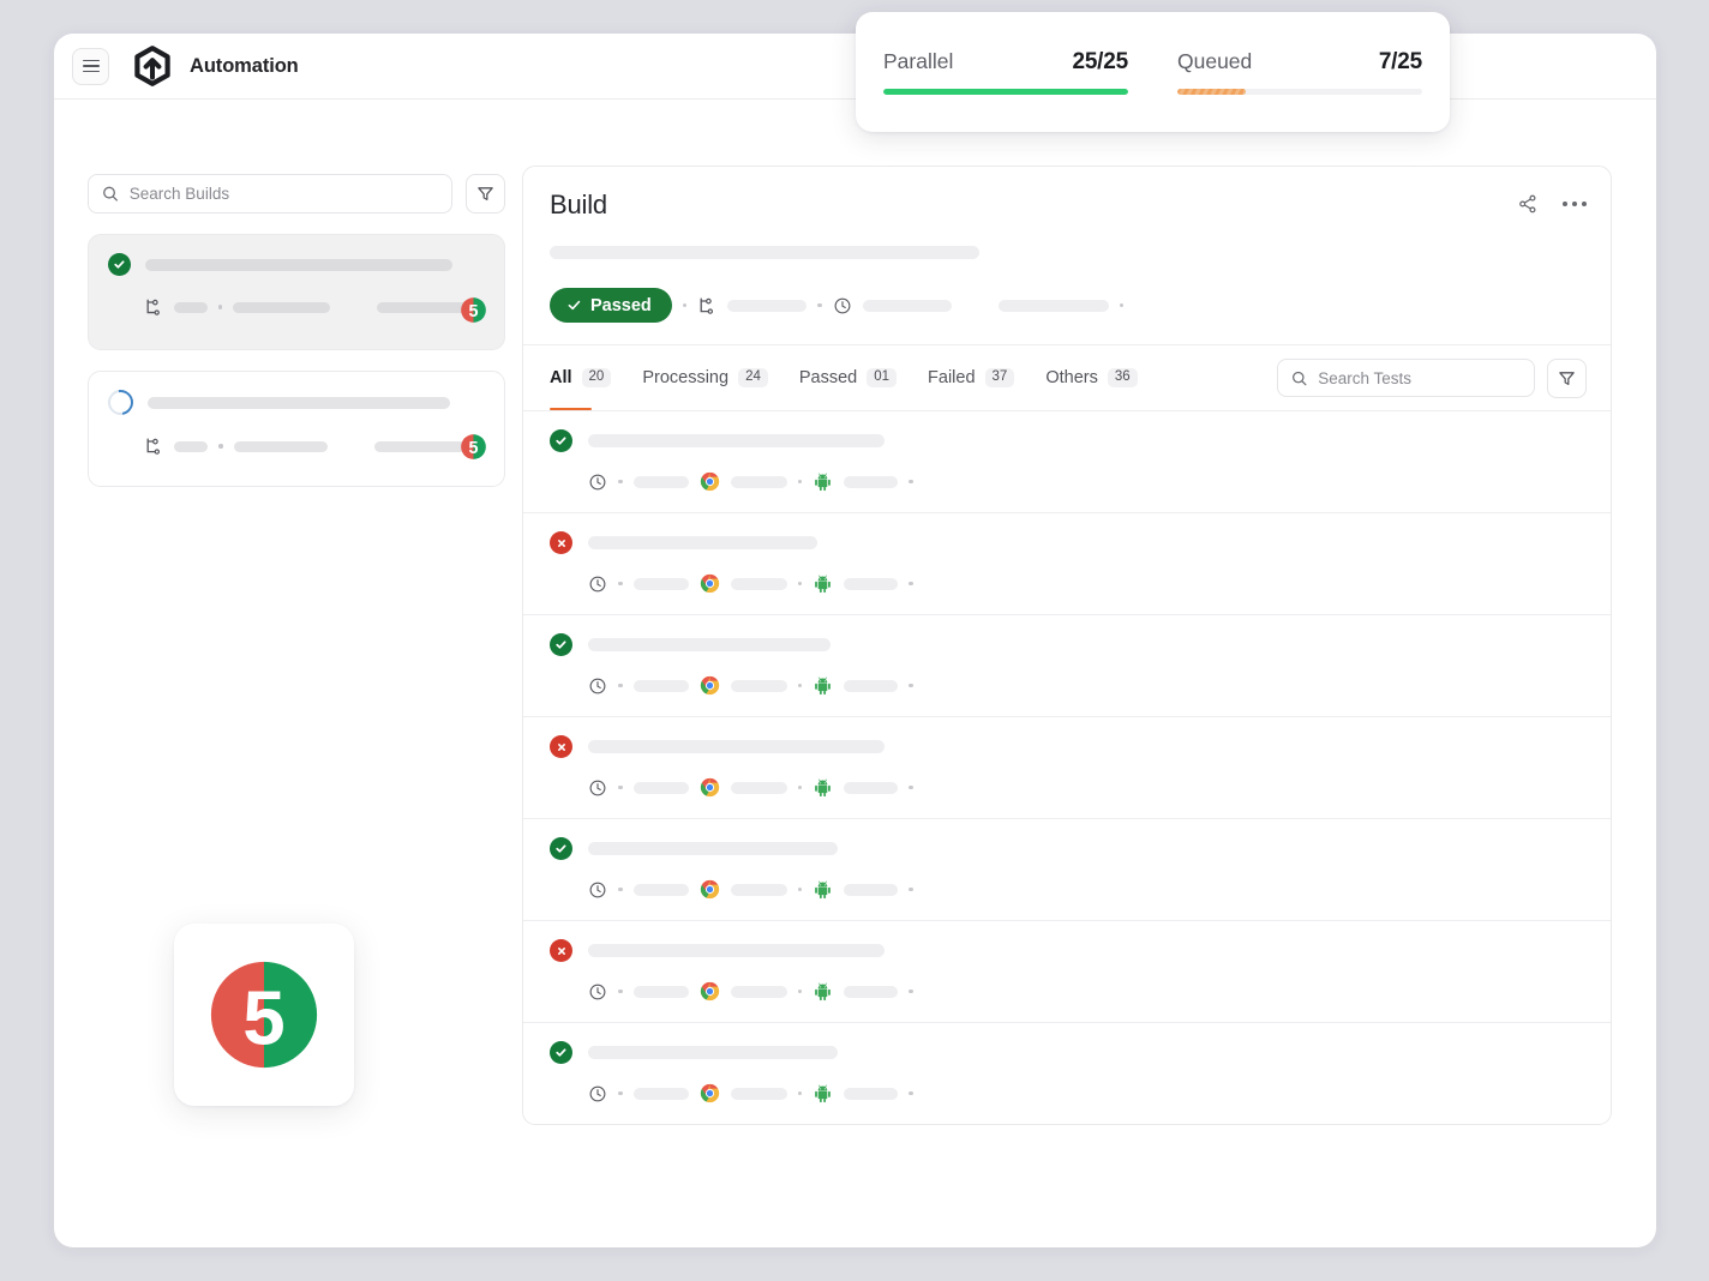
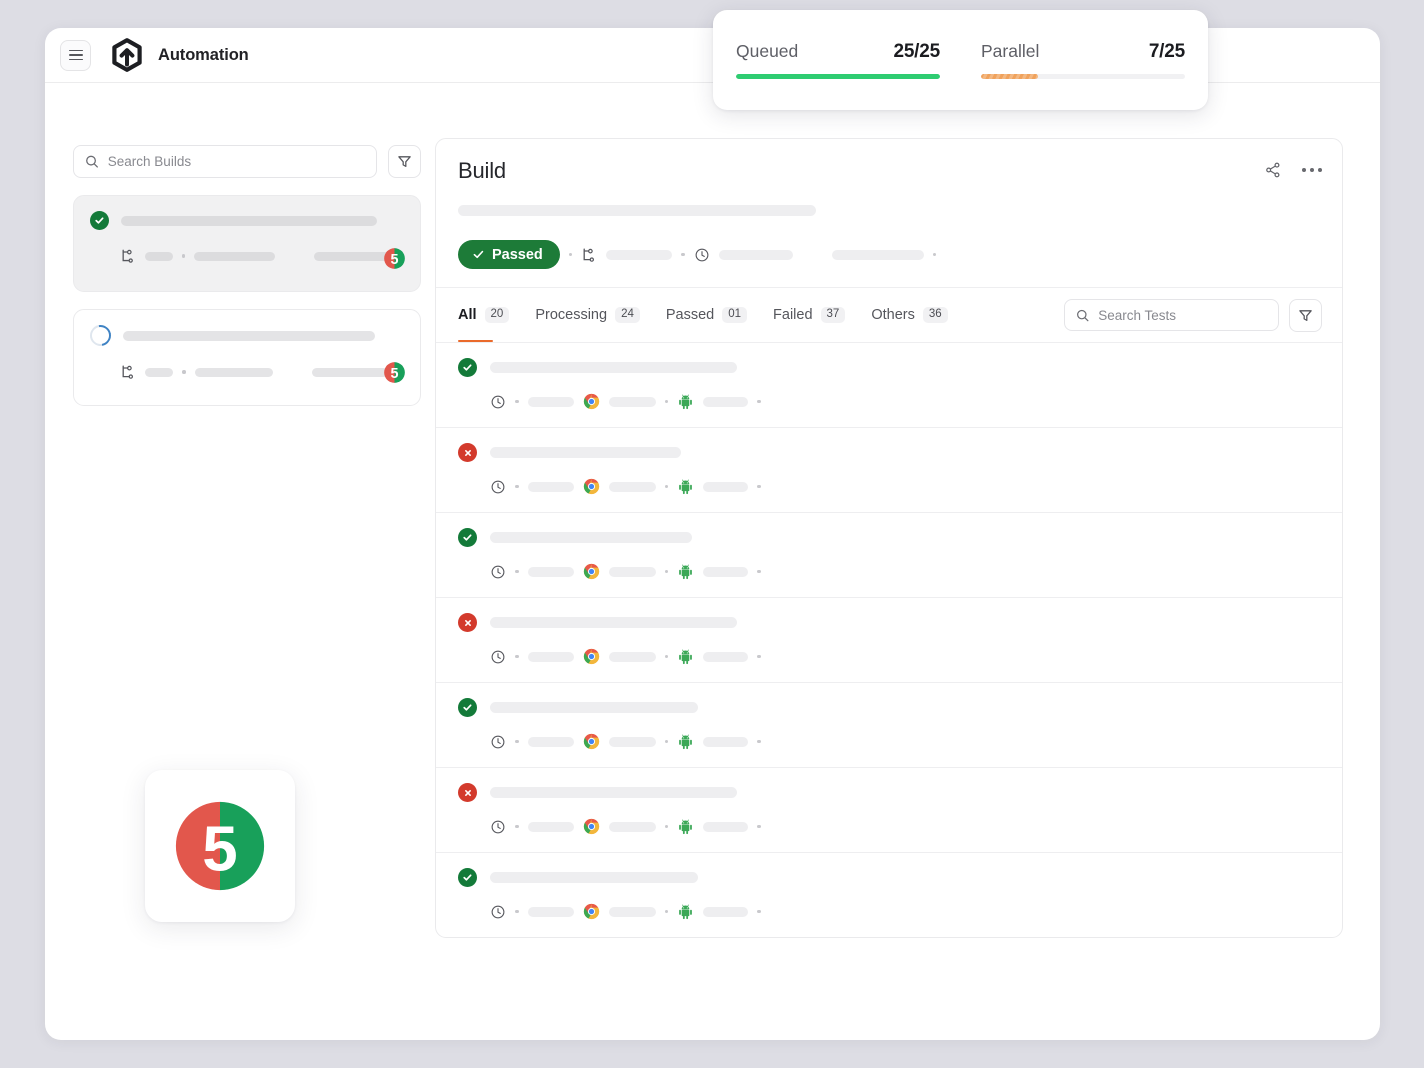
  Automation
  Search Builds
  5
  5
  Build
  Passed
  All
  20
  Processing
  24
  Passed
  01
  Failed
  37
  Others
  36
  Search Tests
- Parallel
+ Queued
  25/25
- Queued
+ Parallel
  7/25
  5
